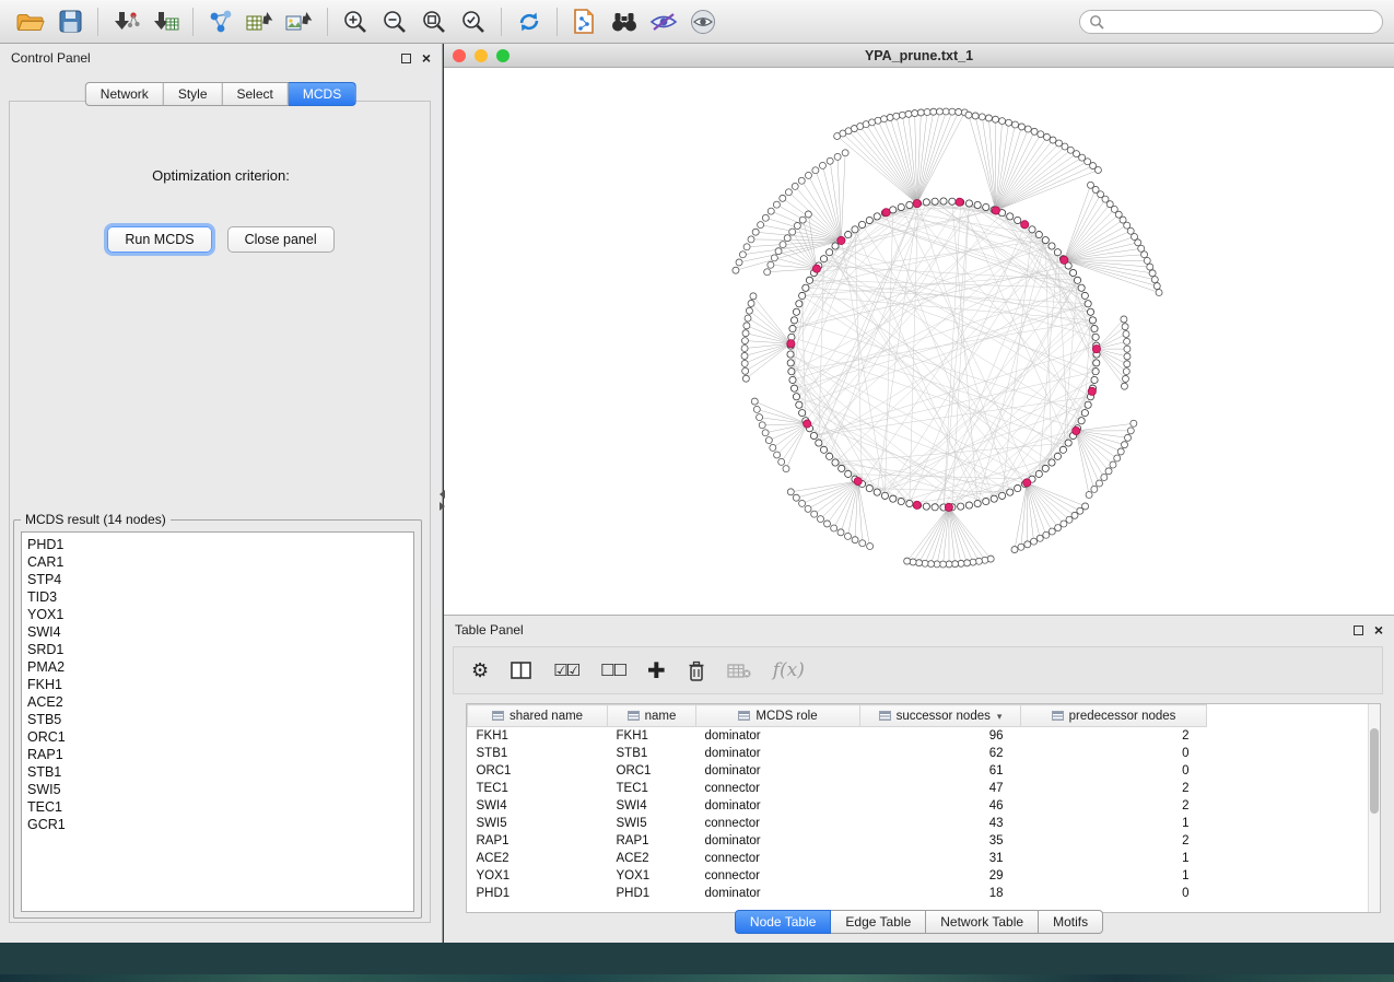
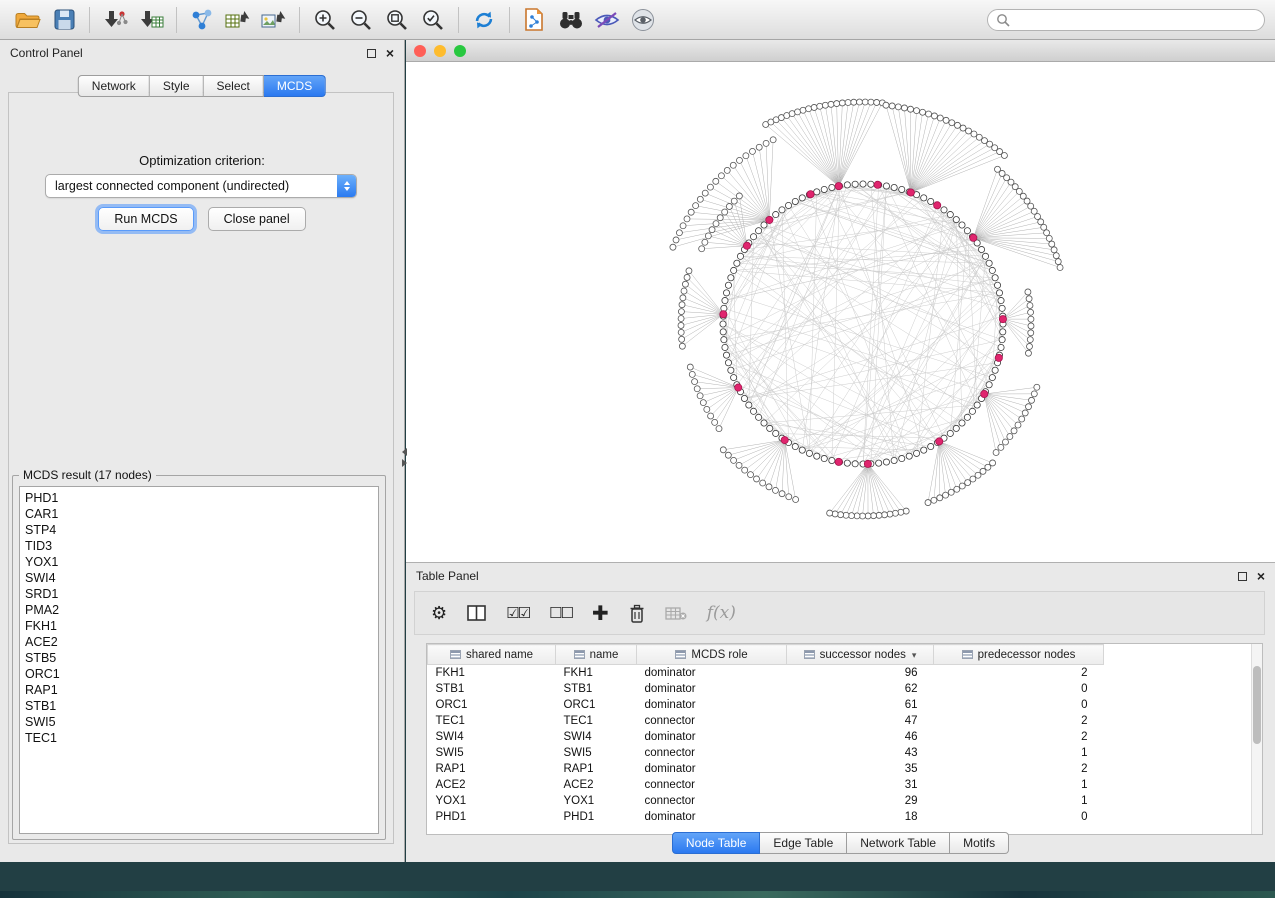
  Control Panel
  ×
  Network
  Style
  Select
  MCDS
  Optimization criterion:
+ largest connected component (undirected)
  Run MCDS
  Close panel
- MCDS result (14 nodes)
+ MCDS result (17 nodes)
  PHD1
  CAR1
  STP4
  TID3
  YOX1
  SWI4
  SRD1
  PMA2
  FKH1
  ACE2
  STB5
  ORC1
  RAP1
  STB1
  SWI5
  TEC1
- GCR1
- YPA_prune.txt_1
  Table Panel
  ×
  ⚙
  ☑☑
  ☐☐
  ✚
  f(x)
  shared name	name	MCDS role	successor nodes ▾	predecessor nodes
  FKH1	FKH1	dominator	96	2
  STB1	STB1	dominator	62	0
  ORC1	ORC1	dominator	61	0
  TEC1	TEC1	connector	47	2
  SWI4	SWI4	dominator	46	2
  SWI5	SWI5	connector	43	1
  RAP1	RAP1	dominator	35	2
  ACE2	ACE2	connector	31	1
  YOX1	YOX1	connector	29	1
  PHD1	PHD1	dominator	18	0
  Node Table
  Edge Table
  Network Table
  Motifs
